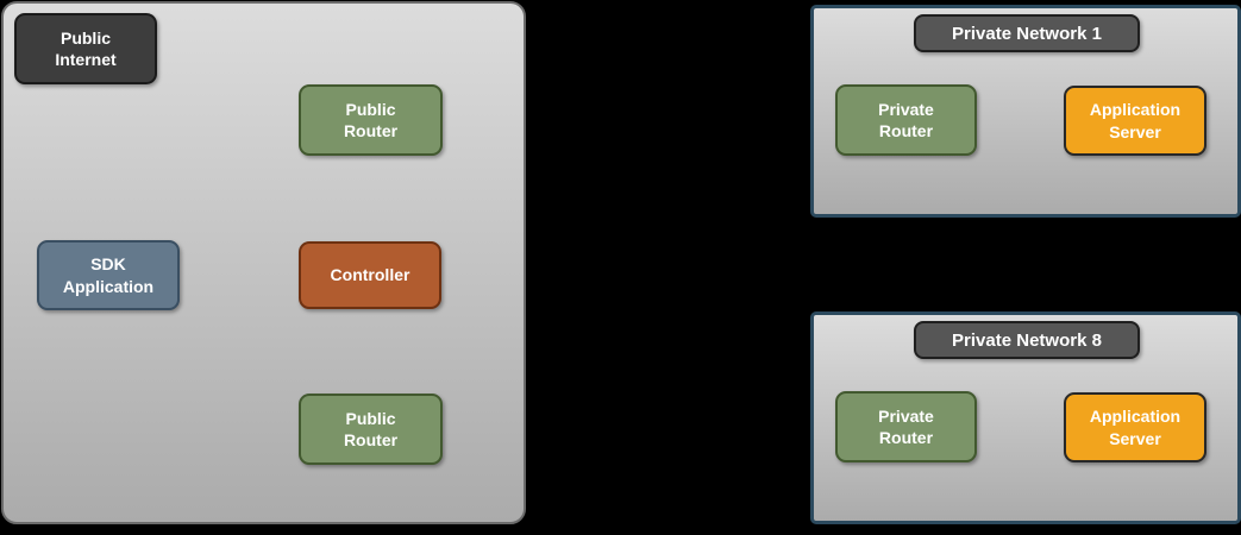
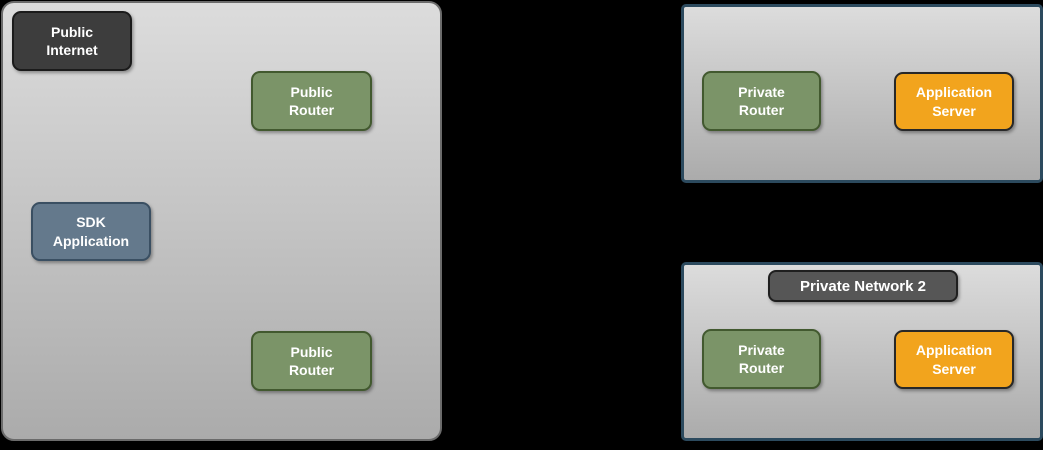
  Public
  Internet
  Public
  Router
  SDK
  Application
- Controller
  Public
  Router
- Private Network 1
  Private
  Router
  Application
  Server
- Private Network 8
+ Private Network 2
  Private
  Router
  Application
  Server
